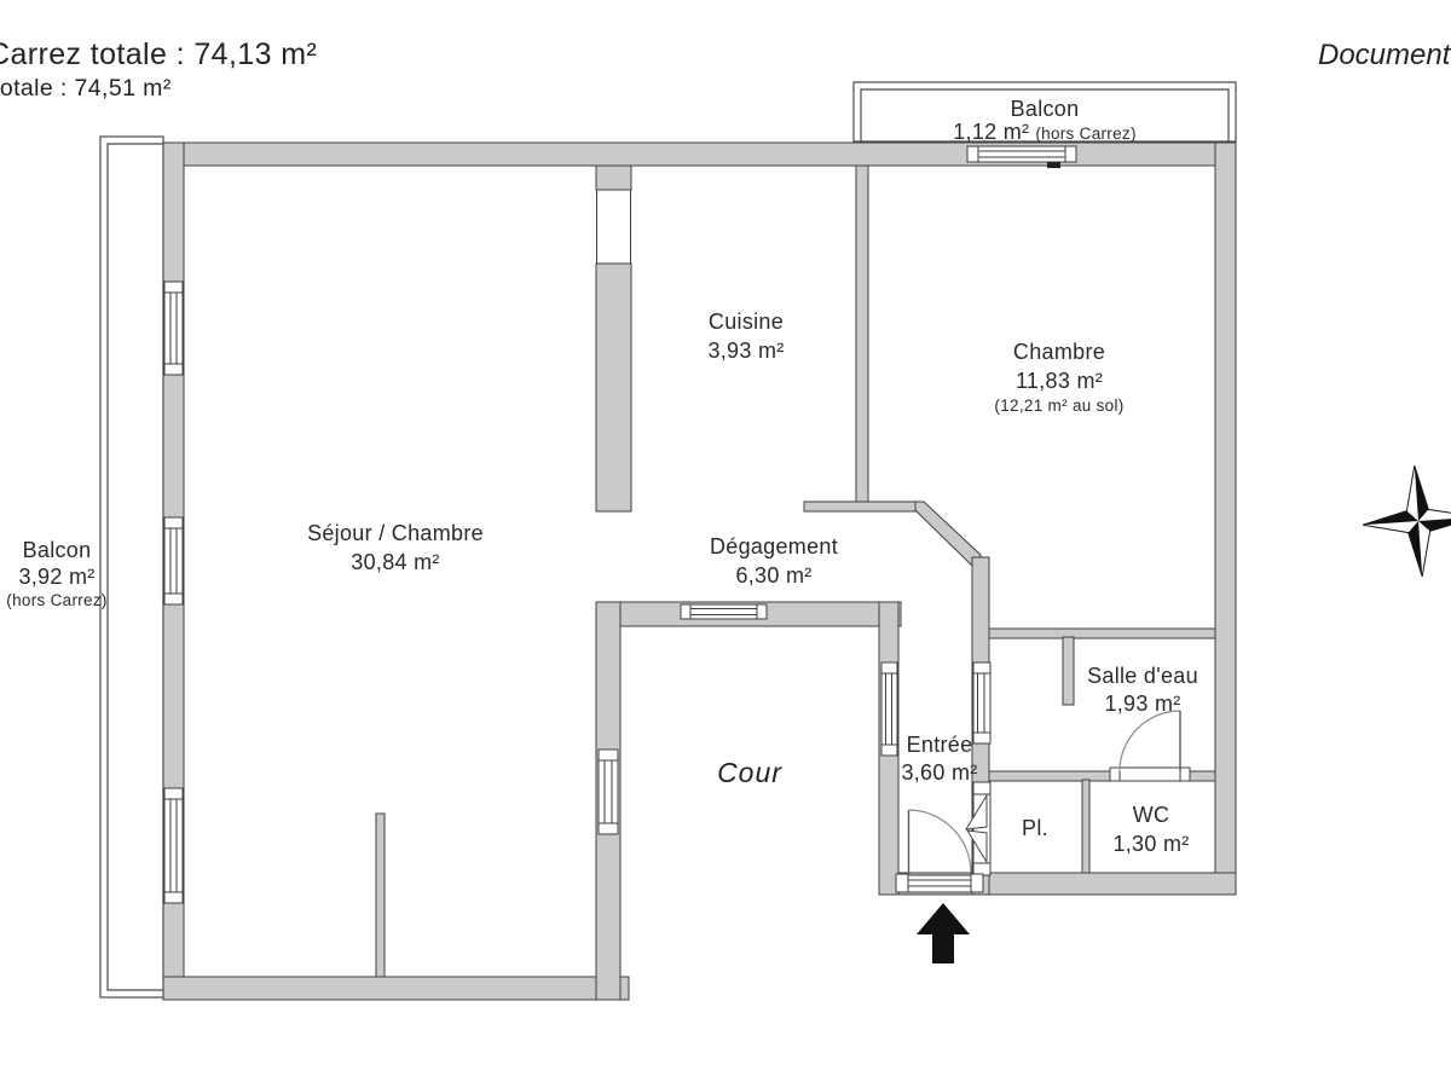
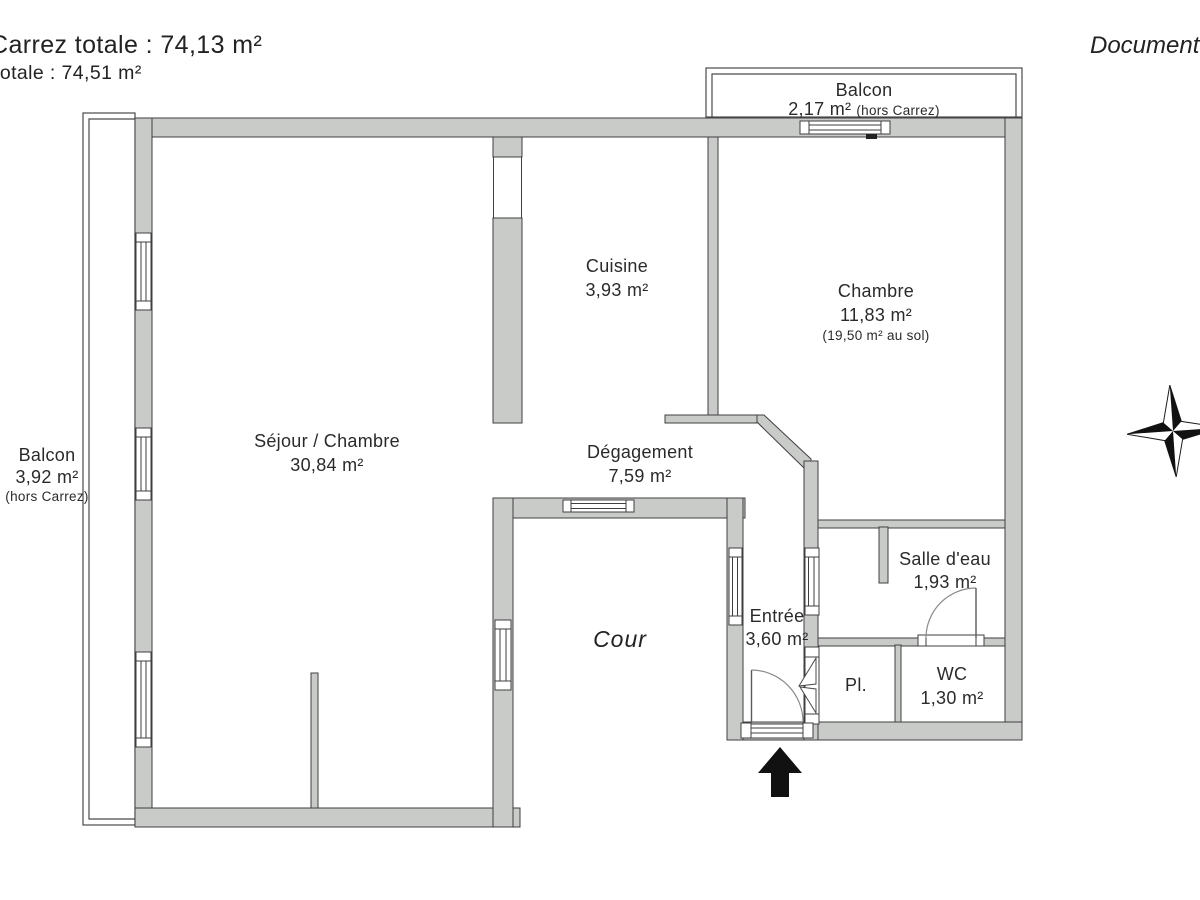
  Balcon
- 1,12 m² (hors Carrez)
+ 2,17 m² (hors Carrez)
  Cuisine
  3,93 m²
  Chambre
  11,83 m²
- (12,21 m² au sol)
+ (19,50 m² au sol)
  Séjour / Chambre
  30,84 m²
  Dégagement
- 6,30 m²
+ 7,59 m²
  Balcon
  3,92 m²
  (hors Carrez)
  Salle d'eau
  1,93 m²
  Entrée
  3,60 m²
  Pl.
  WC
  1,30 m²
  Cour
  arrez totale : 74,13 m²
  otale : 74,51 m²
  Document
